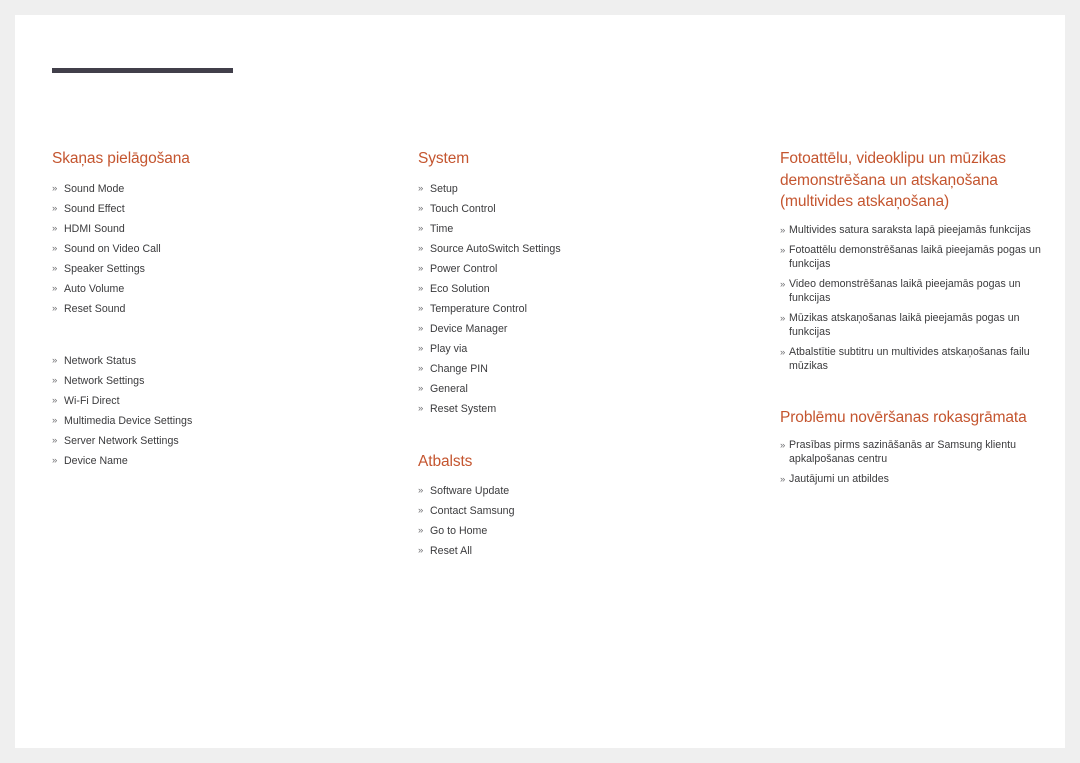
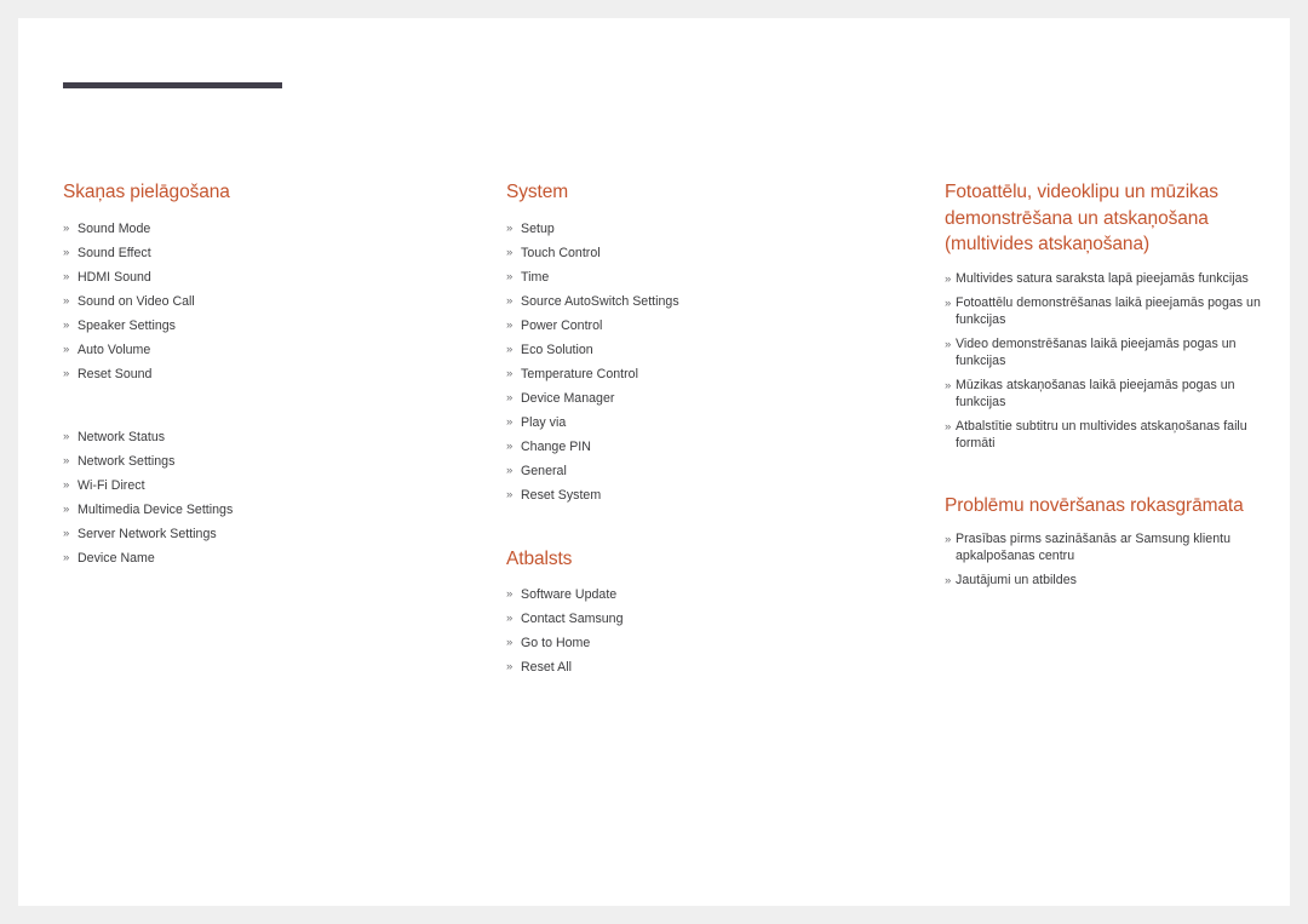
  Skaņas pielāgošana
  »
  Sound Mode
  »
  Sound Effect
  »
  HDMI Sound
  »
  Sound on Video Call
  »
  Speaker Settings
  »
  Auto Volume
  »
  Reset Sound
  »
  Network Status
  »
  Network Settings
  »
  Wi-Fi Direct
  »
  Multimedia Device Settings
  »
  Server Network Settings
  »
  Device Name
  System
  »
  Setup
  »
  Touch Control
  »
  Time
  »
  Source AutoSwitch Settings
  »
  Power Control
  »
  Eco Solution
  »
  Temperature Control
  »
  Device Manager
  »
  Play via
  »
  Change PIN
  »
  General
  »
  Reset System
  Atbalsts
  »
  Software Update
  »
  Contact Samsung
  »
  Go to Home
  »
  Reset All
  Fotoattēlu, videoklipu un mūzikas demonstrēšana un atskaņošana (multivides atskaņošana)
  »
  Multivides satura saraksta lapā pieejamās funkcijas
  »
  Fotoattēlu demonstrēšanas laikā pieejamās pogas un funkcijas
  »
  Video demonstrēšanas laikā pieejamās pogas un funkcijas
  »
  Mūzikas atskaņošanas laikā pieejamās pogas un funkcijas
  »
- Atbalstītie subtitru un multivides atskaņošanas failu mūzikas
+ Atbalstītie subtitru un multivides atskaņošanas failu formāti
  Problēmu novēršanas rokasgrāmata
  »
  Prasības pirms sazināšanās ar Samsung klientu apkalpošanas centru
  »
  Jautājumi un atbildes
